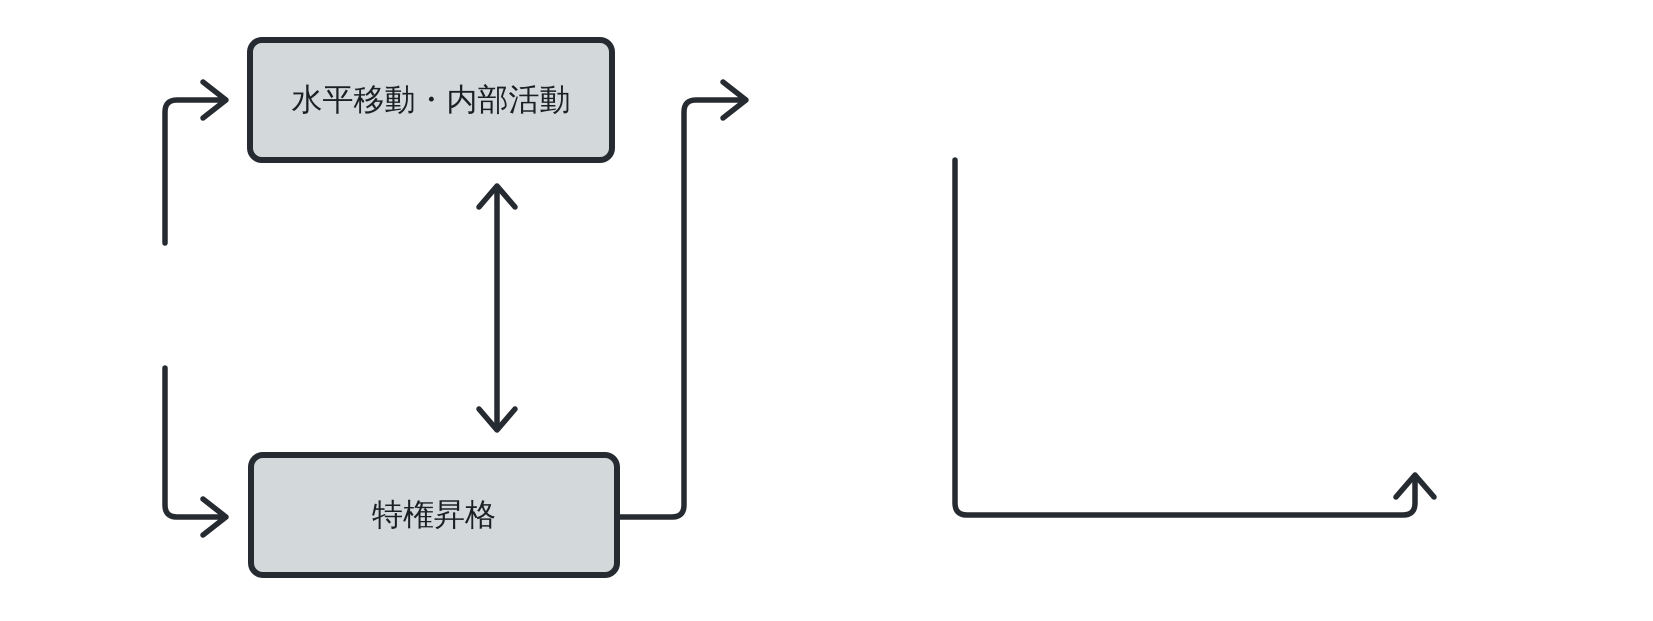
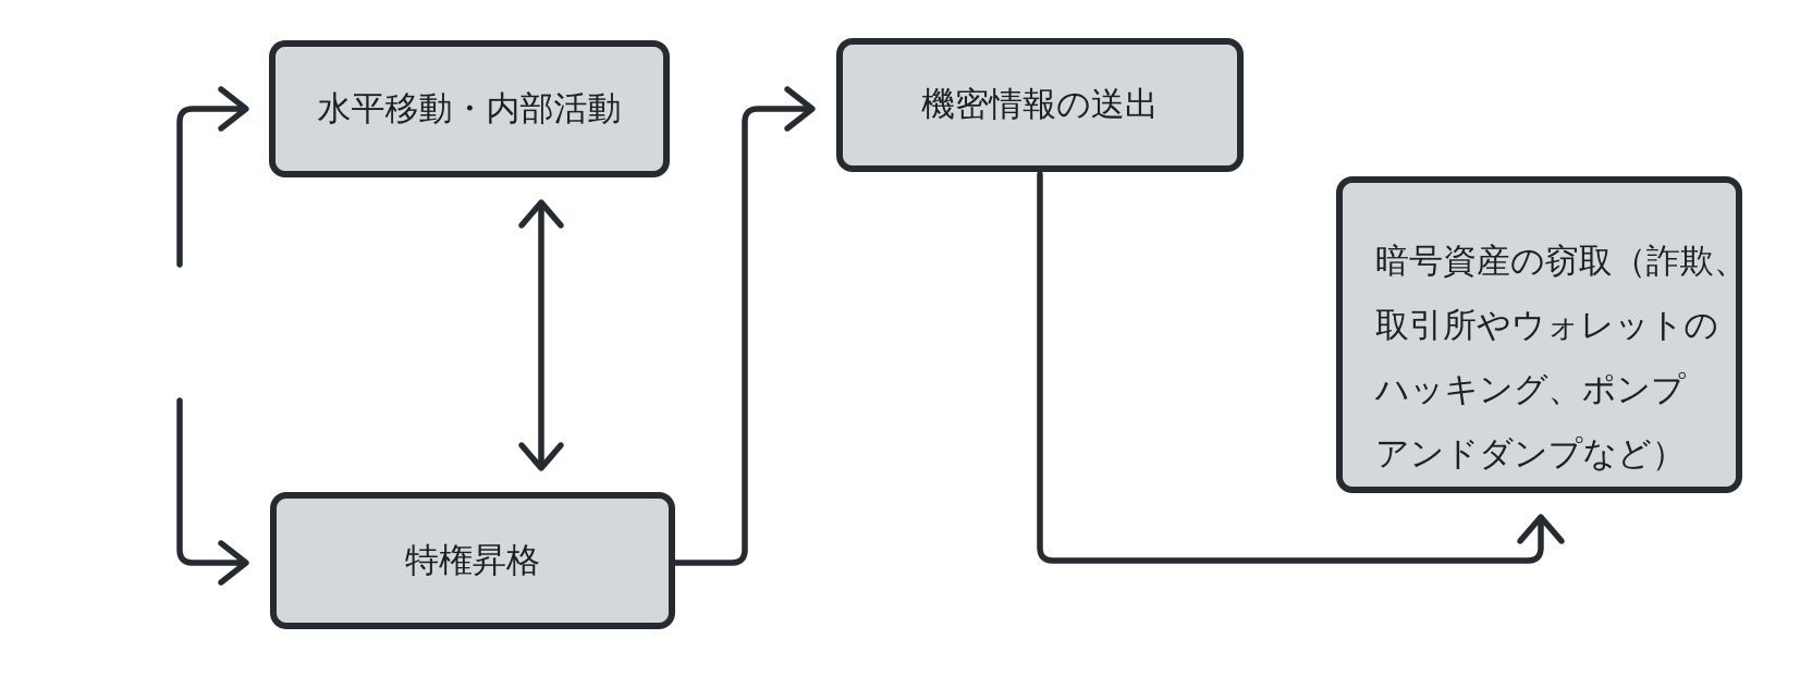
  水平移動・内部活動
  特権昇格
+ 機密情報の送出
+ 暗号資産の窃取（詐欺、
+ 取引所やウォレットの
+ ハッキング、ポンプ
+ アンドダンプなど）
